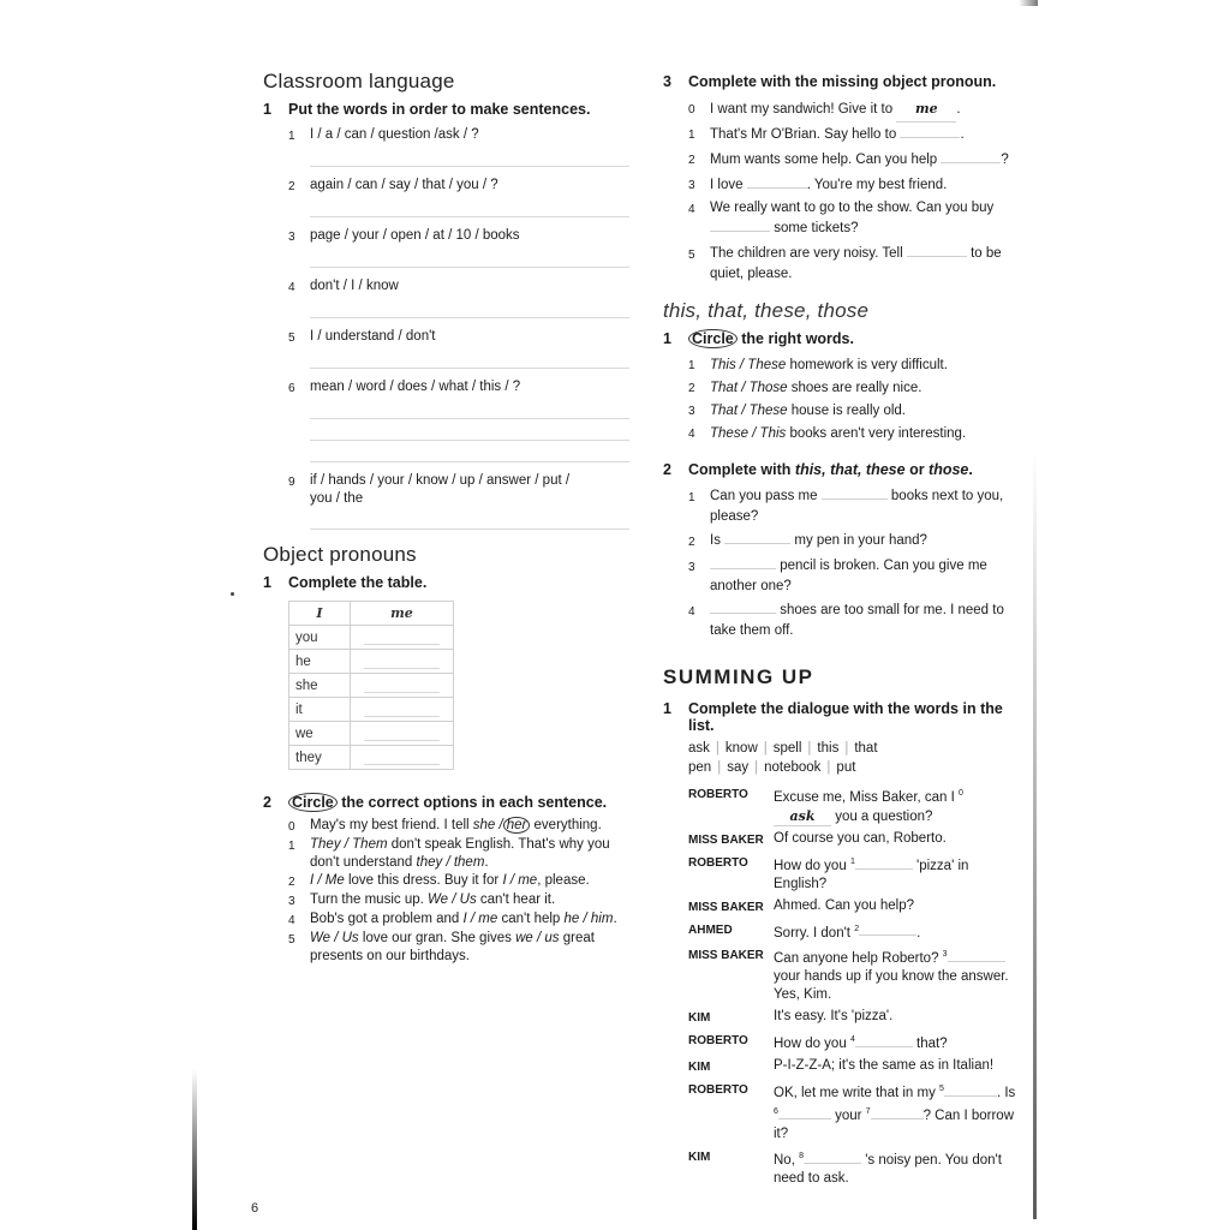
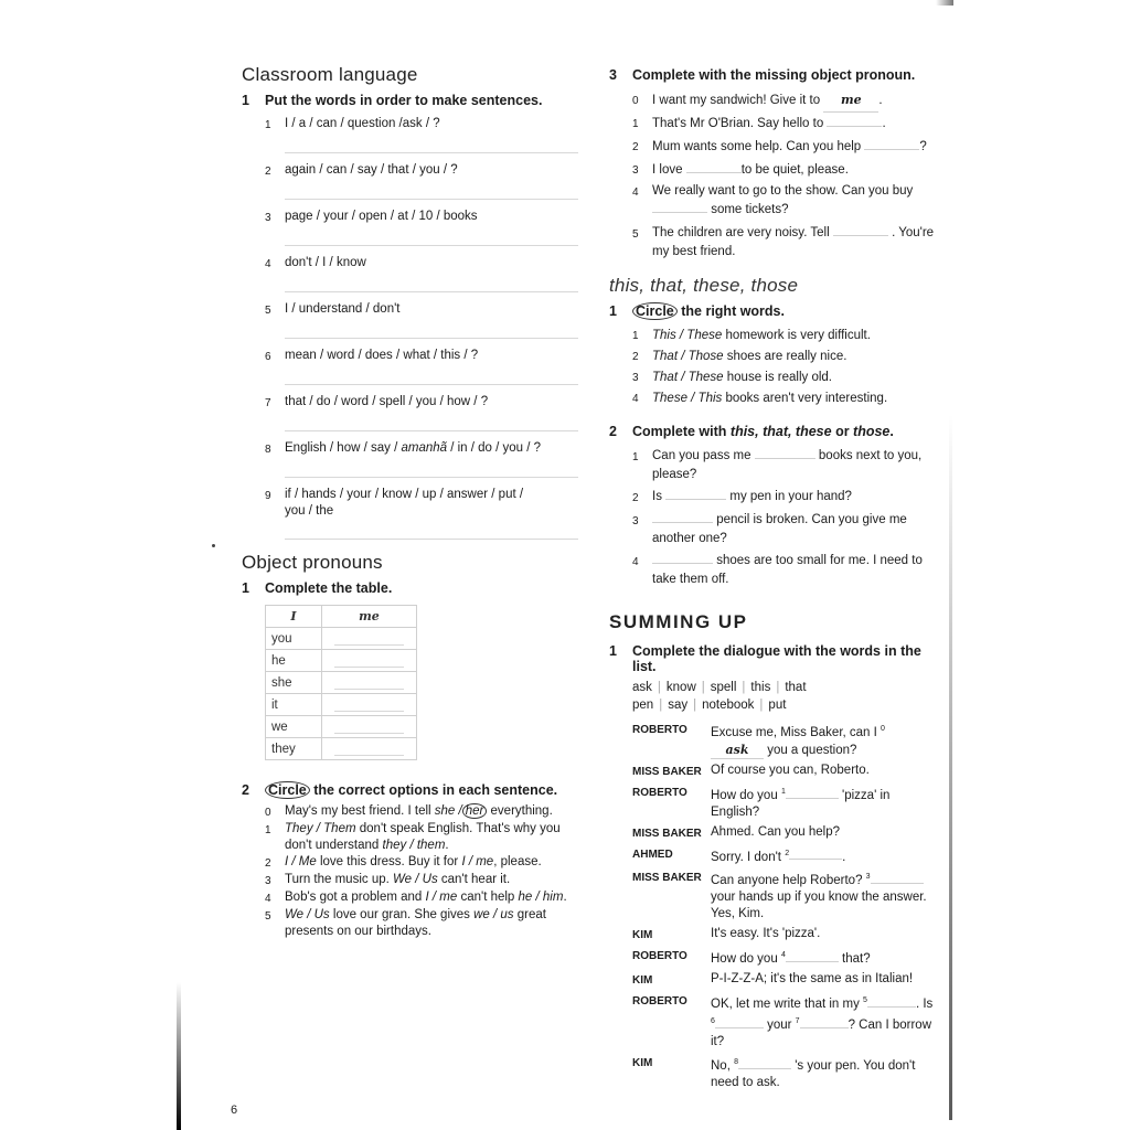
  Classroom language
  1
  Put the words in order to make sentences.
  1
  I / a / can / question /ask / ?
  2
  again / can / say / that / you / ?
  3
  page / your / open / at / 10 / books
  4
  don't / I / know
  5
  I / understand / don't
  6
  mean / word / does / what / this / ?
+ 7
+ that / do / word / spell / you / how / ?
+ 8
+ English / how / say / amanhã / in / do / you / ?
  9
  if / hands / your / know / up / answer / put / you / the
  Object pronouns
  1
  Complete the table.
  I	me
  you
  he
  she
  it
  we
  they
  2
  Circle the correct options in each sentence.
  0
  May's my best friend. I tell she / her everything.
  1
  They / Them don't speak English. That's why you don't understand they / them.
  2
  I / Me love this dress. Buy it for I / me, please.
  3
  Turn the music up. We / Us can't hear it.
  4
  Bob's got a problem and I / me can't help he / him.
  5
  We / Us love our gran. She gives we / us great presents on our birthdays.
  3
  Complete with the missing object pronoun.
  0
  I want my sandwich! Give it to me .
  1
  That's Mr O'Brian. Say hello to .
  2
  Mum wants some help. Can you help ?
  3
- I love . You're my best friend.
+ I love to be quiet, please.
  4
  We really want to go to the show. Can you buy
  some tickets?
  5
- The children are very noisy. Tell to be quiet, please.
+ The children are very noisy. Tell . You're my best friend.
  this, that, these, those
  1
  Circle the right words.
  1
  This / These homework is very difficult.
  2
  That / Those shoes are really nice.
  3
  That / These house is really old.
  4
  These / This books aren't very interesting.
  2
  Complete with this, that, these or those.
  1
  Can you pass me books next to you, please?
  2
  Is my pen in your hand?
  3
  pencil is broken. Can you give me another one?
  4
  shoes are too small for me. I need to take them off.
  SUMMING UP
  1
  Complete the dialogue with the words in the list.
  ask | know | spell | this | that
  pen | say | notebook | put
  ROBERTO
  Excuse me, Miss Baker, can Iask you a question?
  MISS BAKER
  Of course you can, Roberto.
  ROBERTO
  How do you 'pizza' in English?
  MISS BAKER
  Ahmed. Can you help?
  AHMED
  Sorry. I don't .
  MISS BAKER
  Can anyone help Roberto? your hands up if you know the answer. Yes, Kim.
  KIM
  It's easy. It's 'pizza'.
  ROBERTO
  How do you that?
  KIM
  P-I-Z-Z-A; it's the same as in Italian!
  ROBERTO
  OK, let me write that in my . Is your ? Can I borrow it?
  KIM
- No, 's noisy pen. You don't need to ask.
+ No, 's your pen. You don't need to ask.
  6
